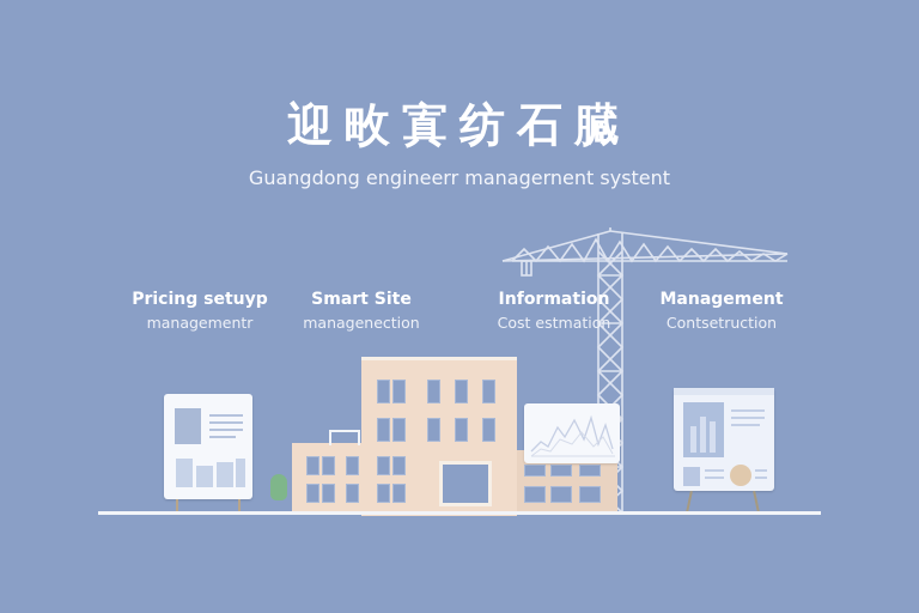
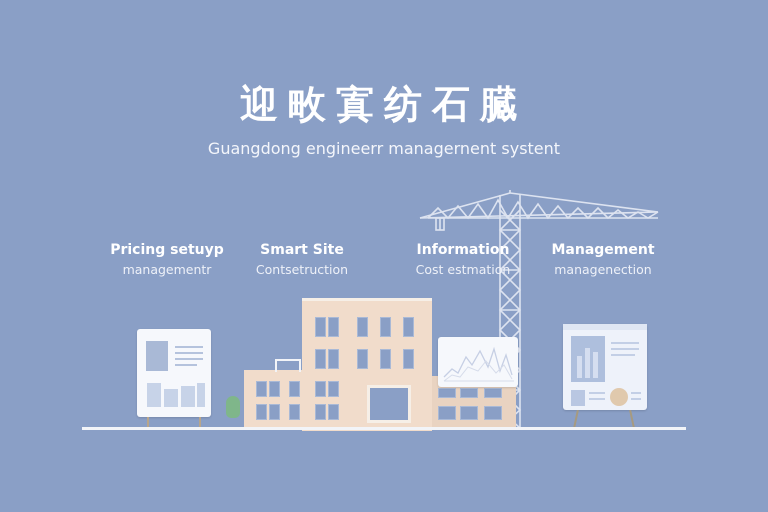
  迎畋寘纺石臓
  Guangdong engineerr managernent systent
  Pricing setuyp
  managementr
  Smart Site
- managenection
+ Contsetruction
  Information
  Cost estmation
  Management
- Contsetruction
+ managenection
